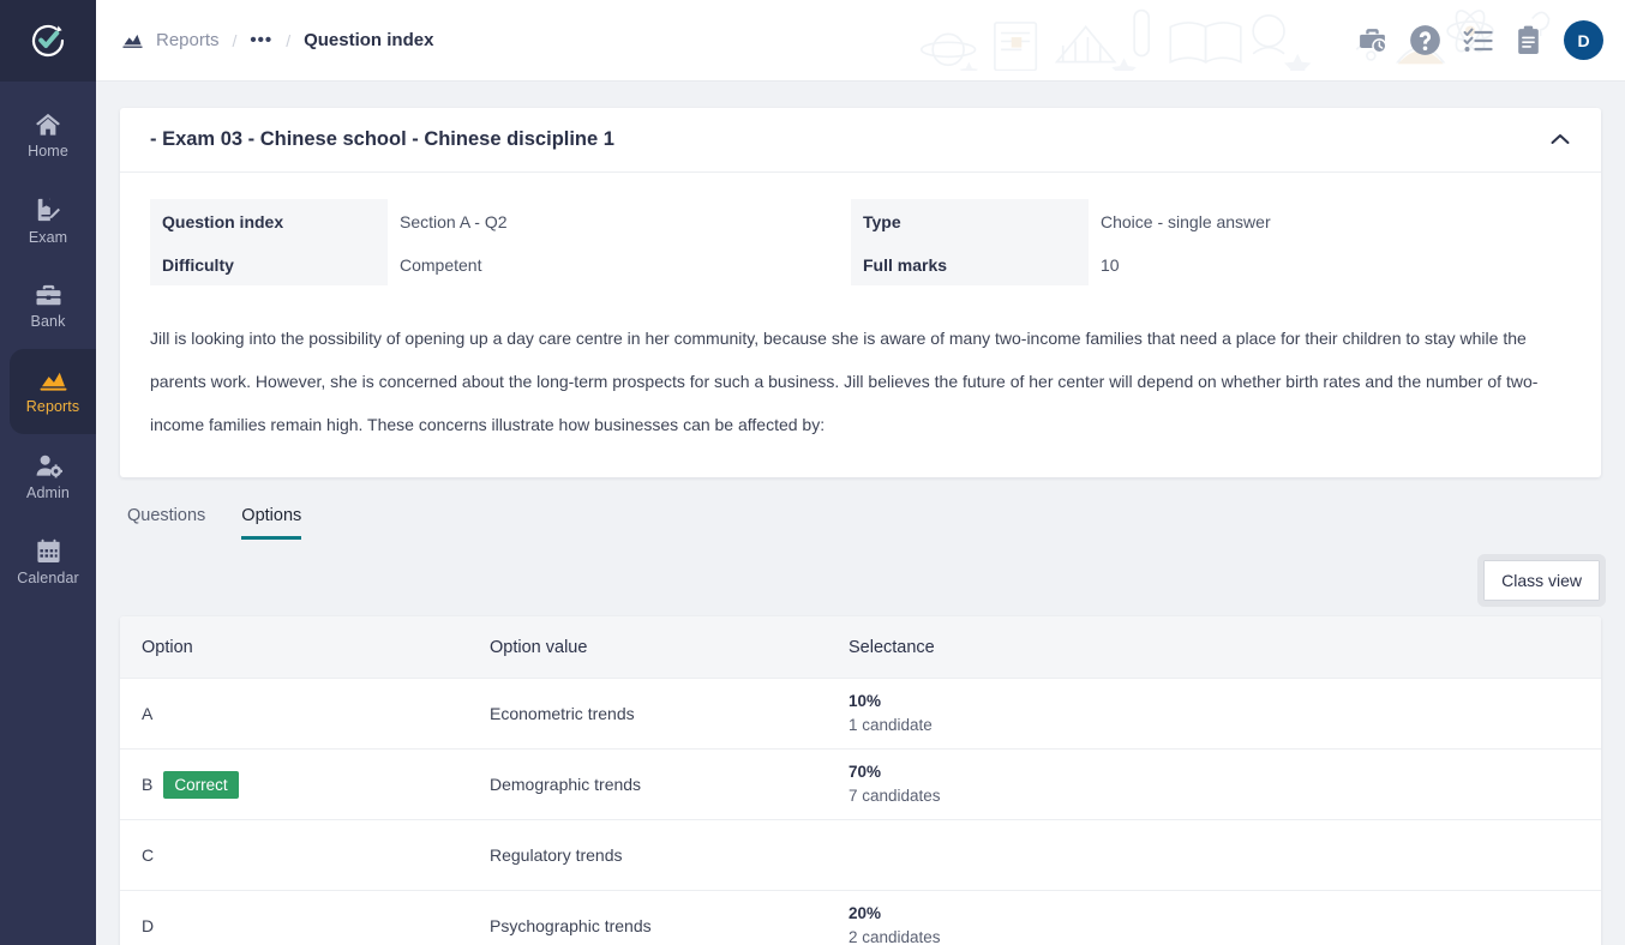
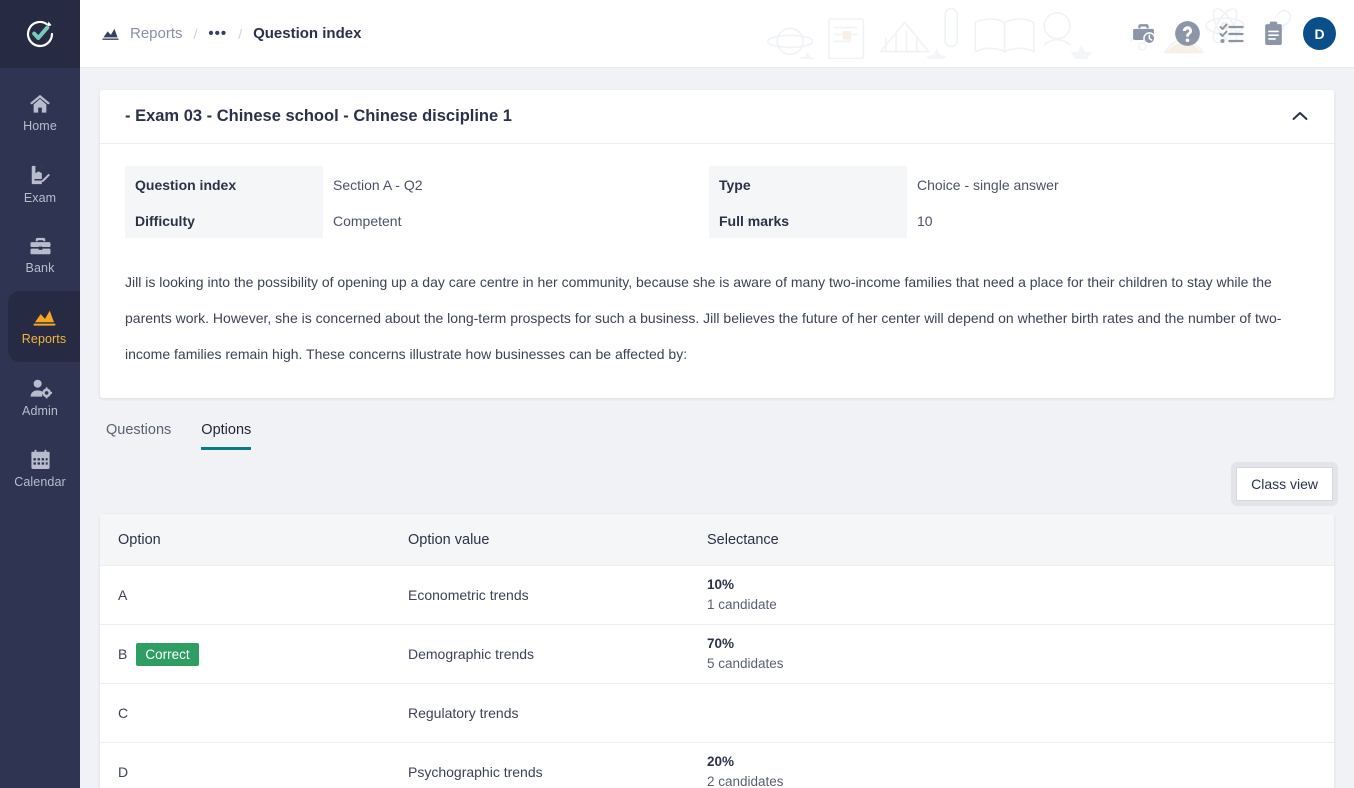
  Home
  Exam
  Bank
  Reports
  Admin
  Calendar
  Reports
  /
  •••
  /
  Question index
  D
  - Exam 03 - Chinese school - Chinese discipline 1
  Question index
  Section A - Q2
  Type
  Choice - single answer
  Difficulty
  Competent
  Full marks
  10
  Jill is looking into the possibility of opening up a day care centre in her community, because she is aware of many two-income families that need a place for their children to stay while the parents work. However, she is concerned about the long-term prospects for such a business. Jill believes the future of her center will depend on whether birth rates and the number of two-income families remain high. These concerns illustrate how businesses can be affected by:
  Questions
  Options
  Class view
  Option
  Option value
  Selectance
  A
  Econometric trends
  10%
  1 candidate
  B
  Correct
  Demographic trends
  70%
- 7 candidates
+ 5 candidates
  C
  Regulatory trends
  D
  Psychographic trends
  20%
  2 candidates
